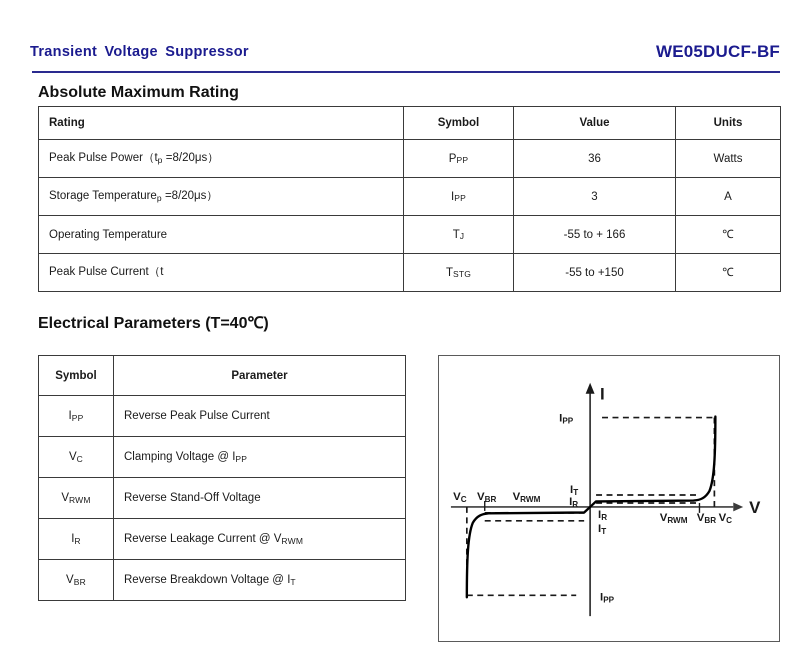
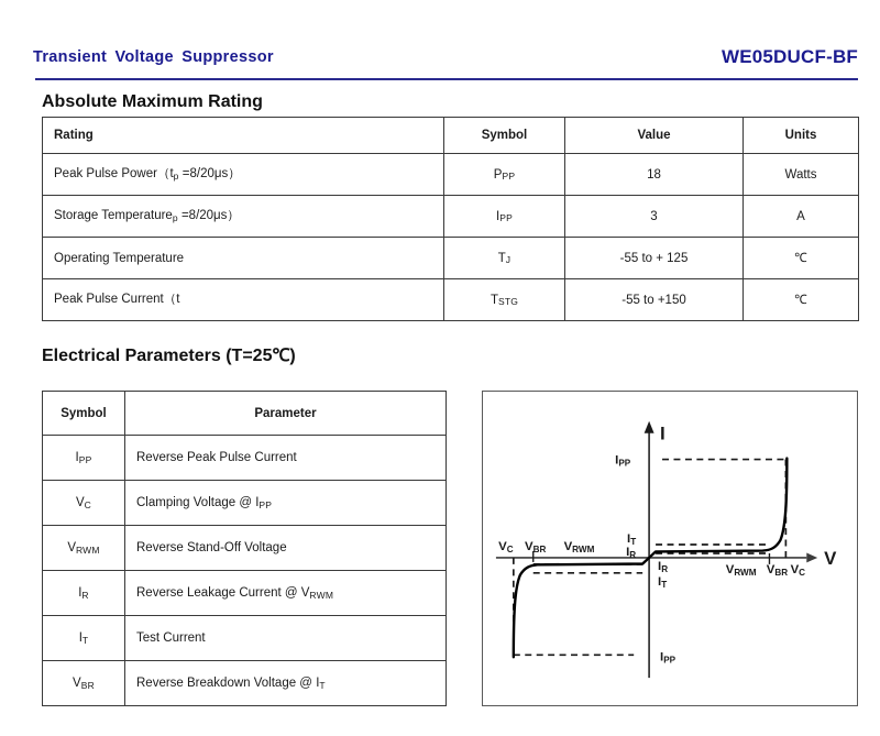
  Transient Voltage Suppressor
  WE05DUCF-BF
  Absolute Maximum Rating
  Rating	Symbol	Value	Units
- Peak Pulse Power（tp =8/20μs）	PPP	36	Watts
+ Peak Pulse Power（tp =8/20μs）	PPP	18	Watts
  Storage Temperaturep =8/20μs）	IPP	3	A
- Operating Temperature	TJ	-55 to + 166	℃
+ Operating Temperature	TJ	-55 to + 125	℃
  Peak Pulse Current（t	TSTG	-55 to +150	℃
- Electrical Parameters (T=40℃)
+ Electrical Parameters (T=25℃)
  Symbol	Parameter
  IPP	Reverse Peak Pulse Current
  VC	Clamping Voltage @ IPP
  VRWM	Reverse Stand-Off Voltage
  IR	Reverse Leakage Current @ VRWM
+ IT	Test Current
  VBR	Reverse Breakdown Voltage @ IT
  I
  V
  IPP
  IT
  IR
  IR
  IT
  IPP
  VC
  VBR
  VRWM
  VRWM
  VBR
  VC
